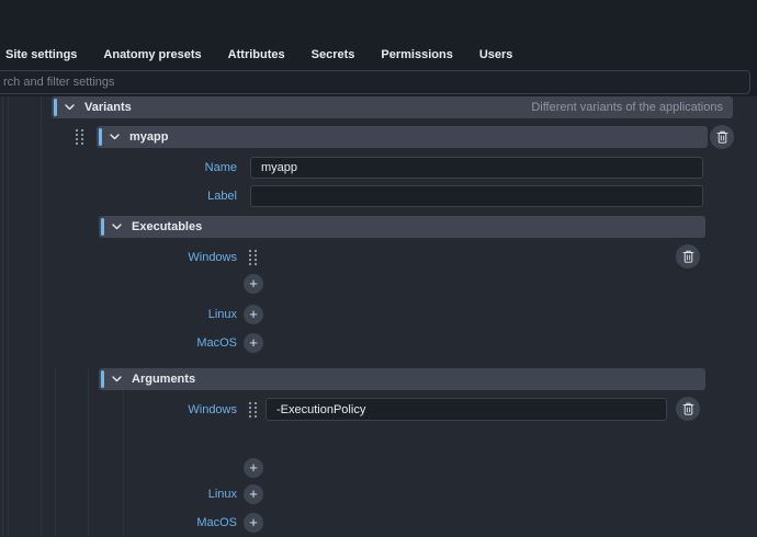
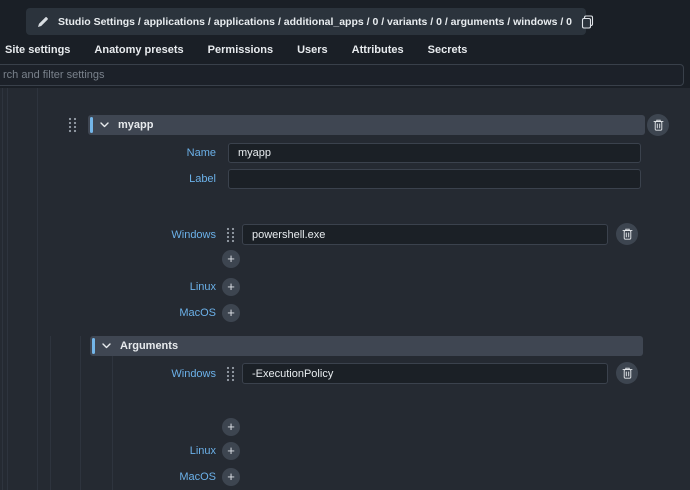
+ Studio Settings / applications / applications / additional_apps / 0 / variants / 0 / arguments / windows / 0
  Site settings
  Anatomy presets
- Attributes
+ Permissions
- Secrets
+ Users
- Permissions
+ Attributes
- Users
+ Secrets
  rch and filter settings
- Variants
- Different variants of the applications
  myapp
  Name
  myapp
  Label
- Executables
  Windows
+ powershell.exe
  +
  Linux
  +
  MacOS
  +
  Arguments
  Windows
  -ExecutionPolicy
  +
  Linux
  +
  MacOS
  +
